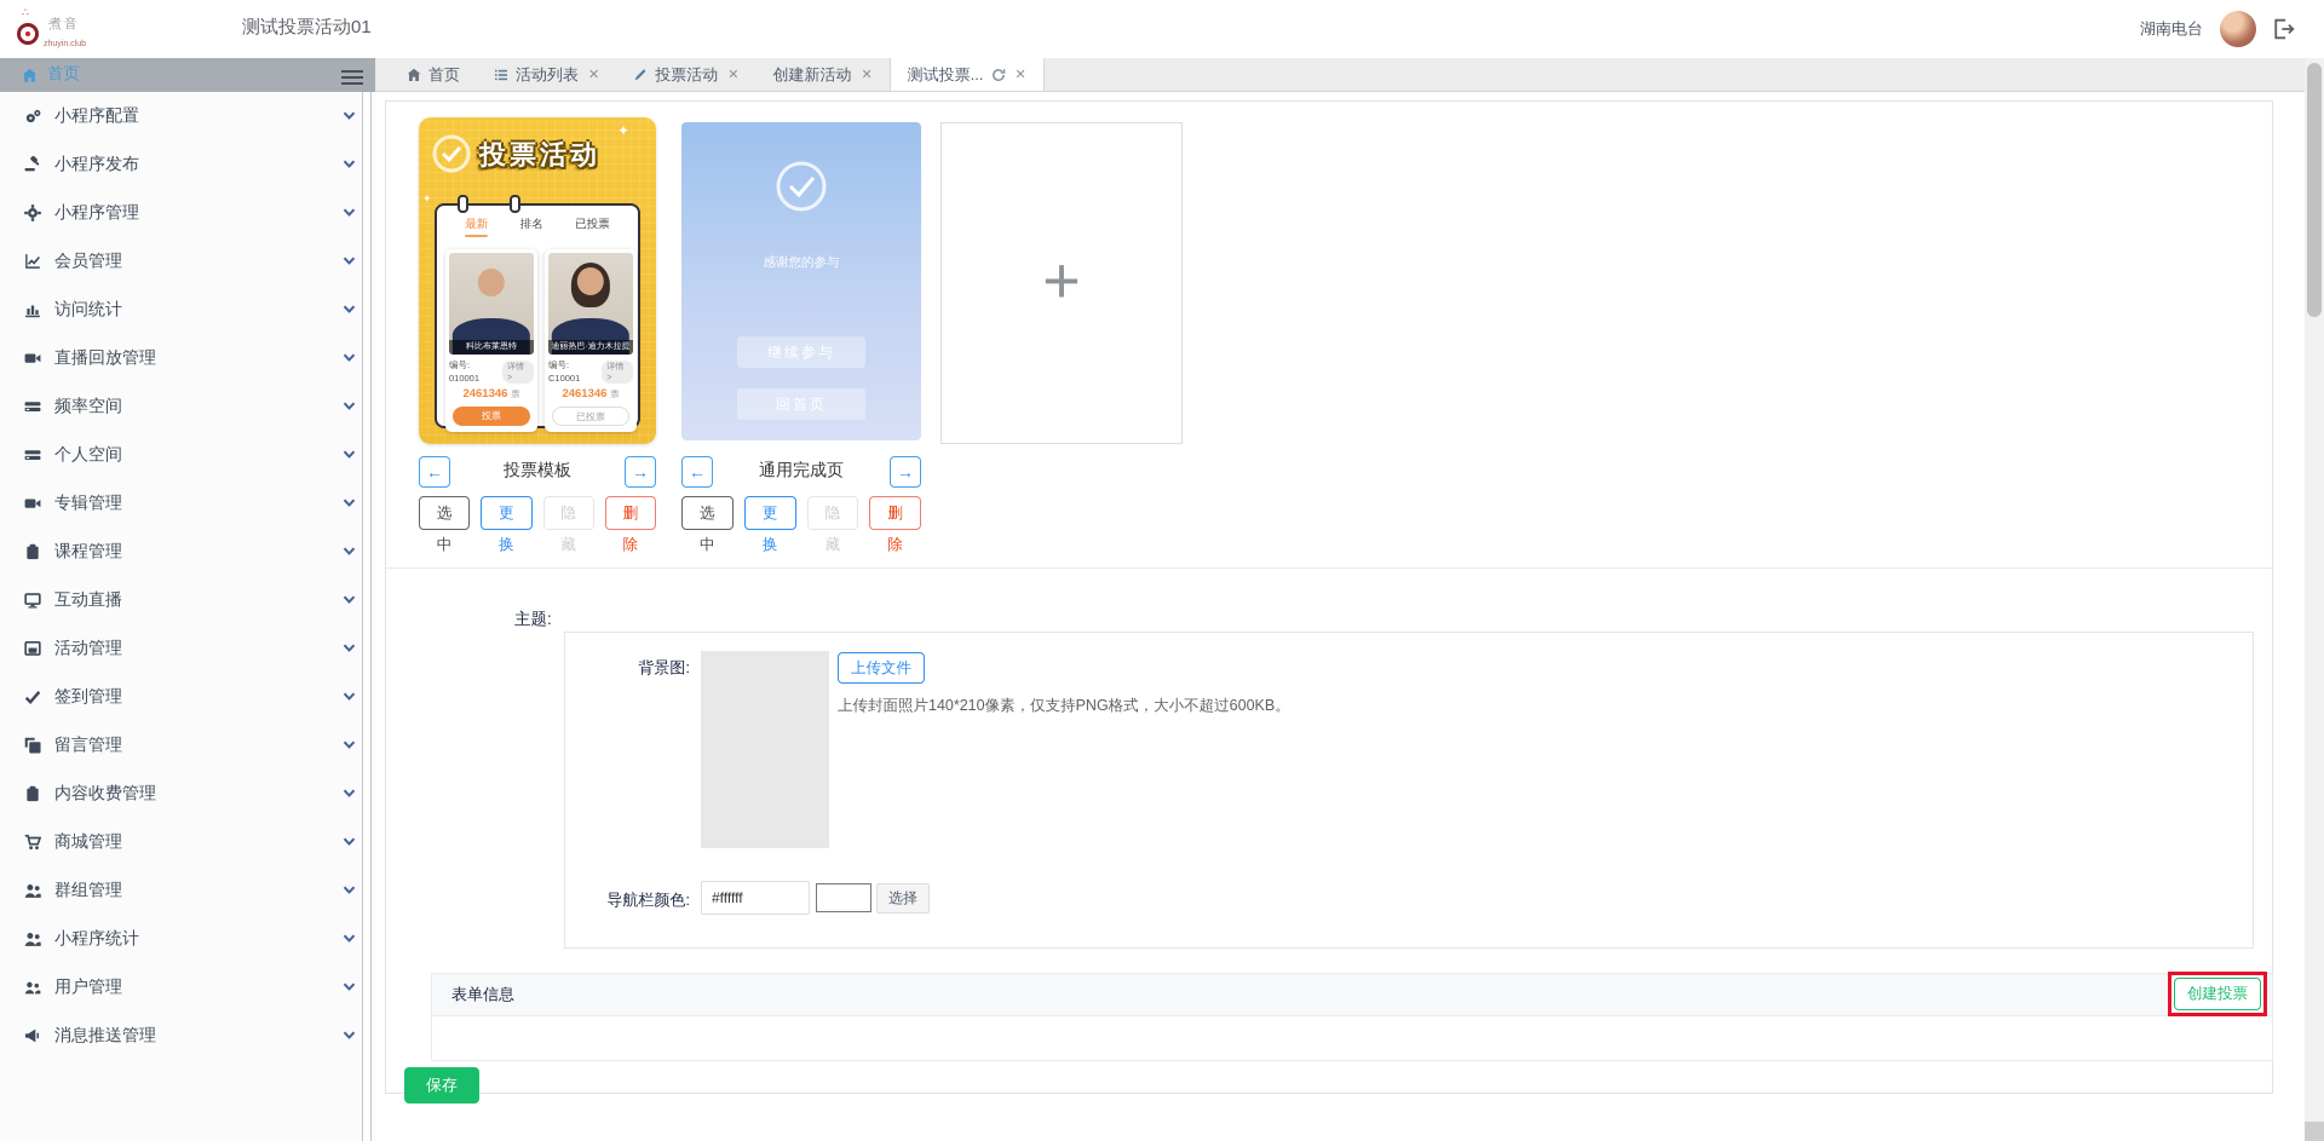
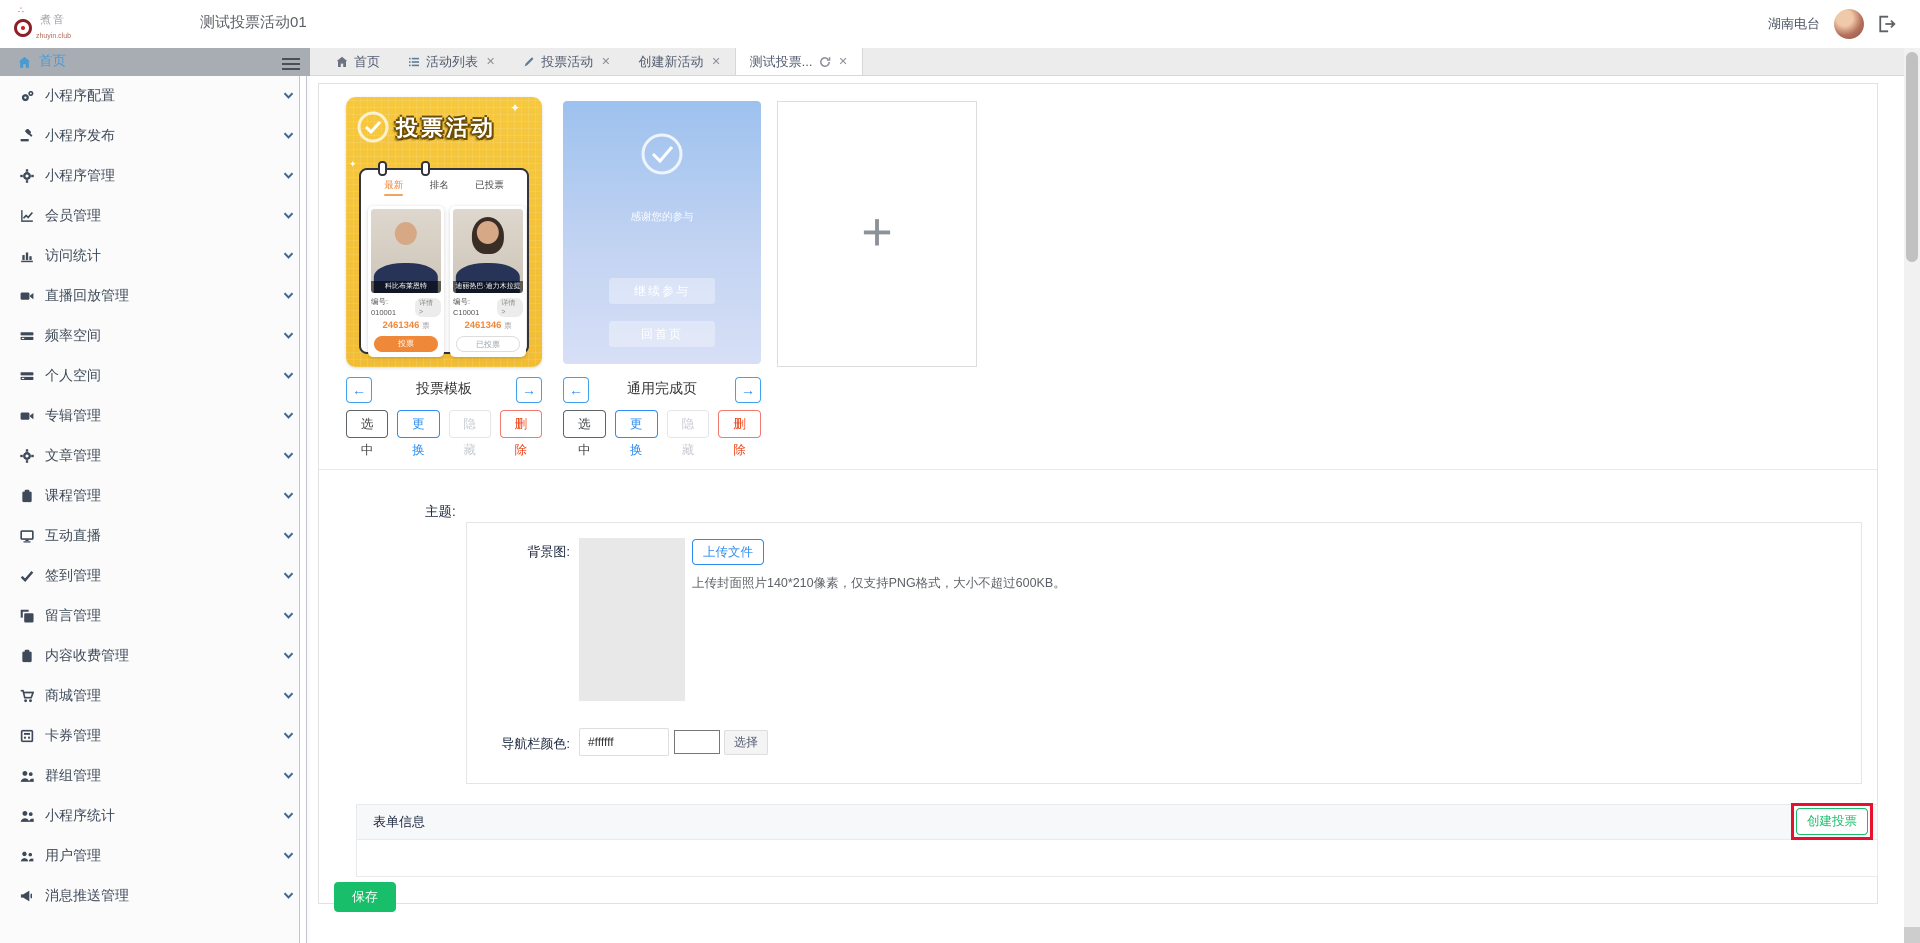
  ∴
  煮音
  测试投票活动01
  湖南电台
  首页
  小程序配置
  小程序发布
  小程序管理
  会员管理
  访问统计
  直播回放管理
  频率空间
  个人空间
  专辑管理
+ 文章管理
  课程管理
  互动直播
- 活动管理
  签到管理
  留言管理
  内容收费管理
  商城管理
+ 卡券管理
  群组管理
  小程序统计
  用户管理
  消息推送管理
  首页
  活动列表
  ✕
  投票活动
  ✕
  创建新活动
  ✕
  测试投票...
  ✕
  投票活动
  ✦
  ✦
  最新
  排名
  已投票
  编号: 010001
  2461346 票
  投票
  编号: C10001
  2461346 票
  已投票
  感谢您的参与
  继续参与
  回首页
  +
  ←
  投票模板
  →
  选中
  更换
  隐藏
  删除
  ←
  通用完成页
  →
  选中
  更换
  隐藏
  删除
  主题:
  背景图:
  上传文件
  上传封面照片140*210像素，仅支持PNG格式，大小不超过600KB。
  导航栏颜色:
  #ffffff
  选择
  表单信息
  创建投票
  保存
